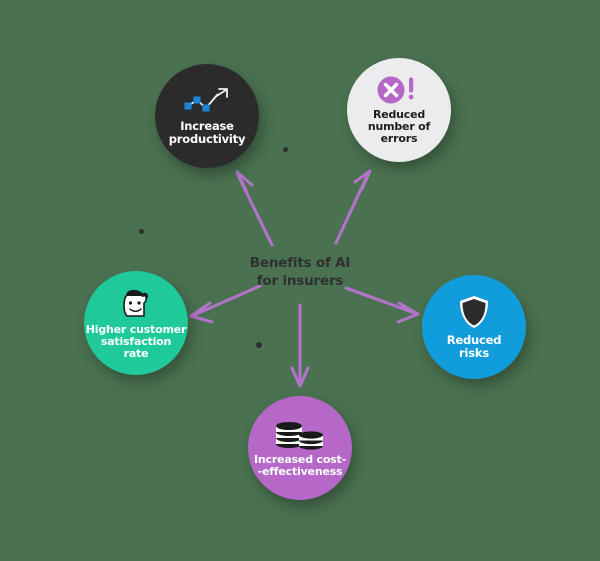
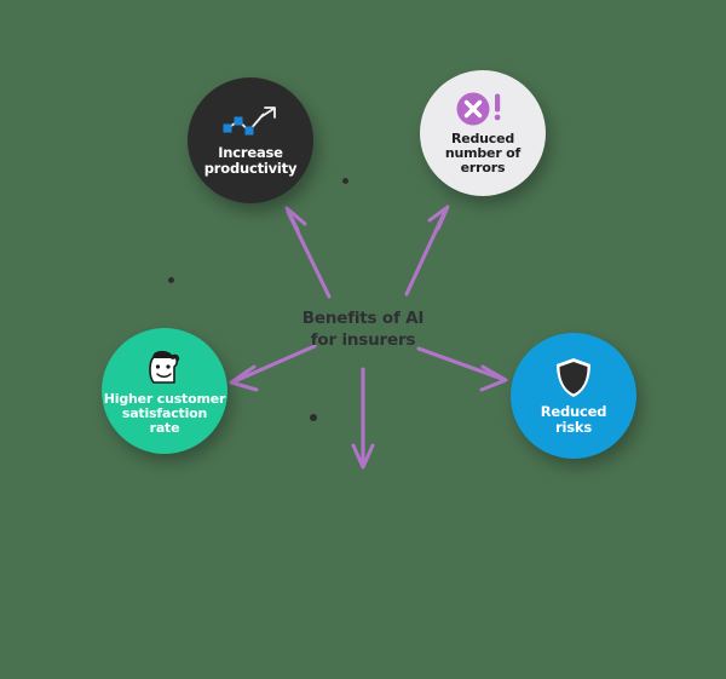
  Benefits of AI
  for insurers
  Increase
  productivity
  Reduced
  number of
  errors
  Higher customer
  satisfaction
  rate
  Reduced
  risks
- Increased cost-
- -effectiveness
